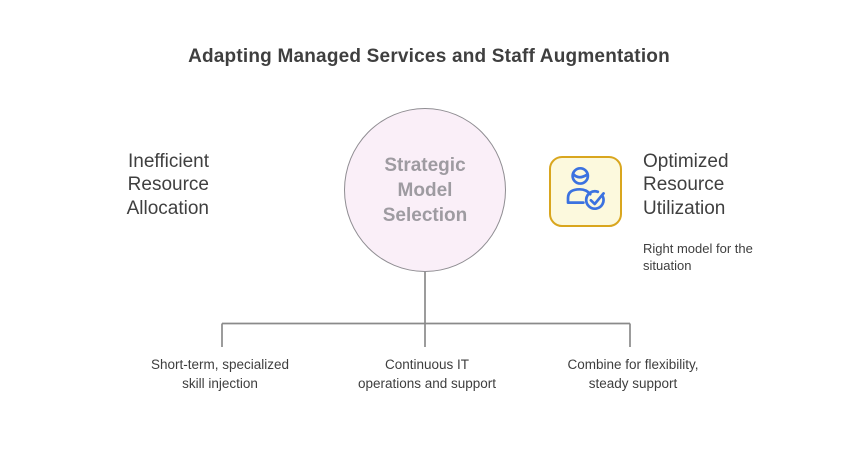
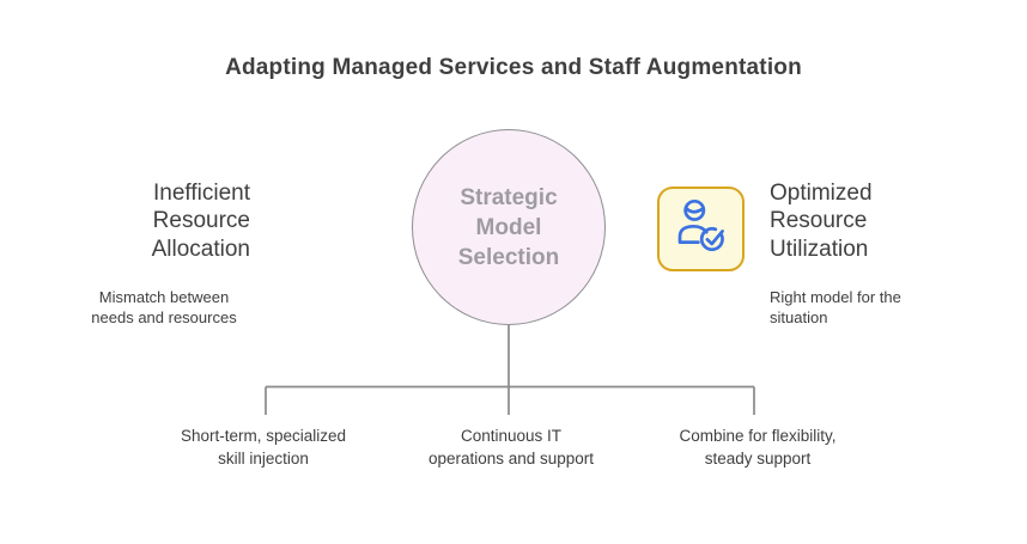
  Adapting Managed Services and Staff Augmentation
  Strategic
  Model
  Selection
  Inefficient
  Resource
  Allocation
+ Mismatch between
+ needs and resources
  Optimized
  Resource
  Utilization
  Right model for the
  situation
  Short-term, specialized
  skill injection
  Continuous IT
  operations and support
  Combine for flexibility,
  steady support
